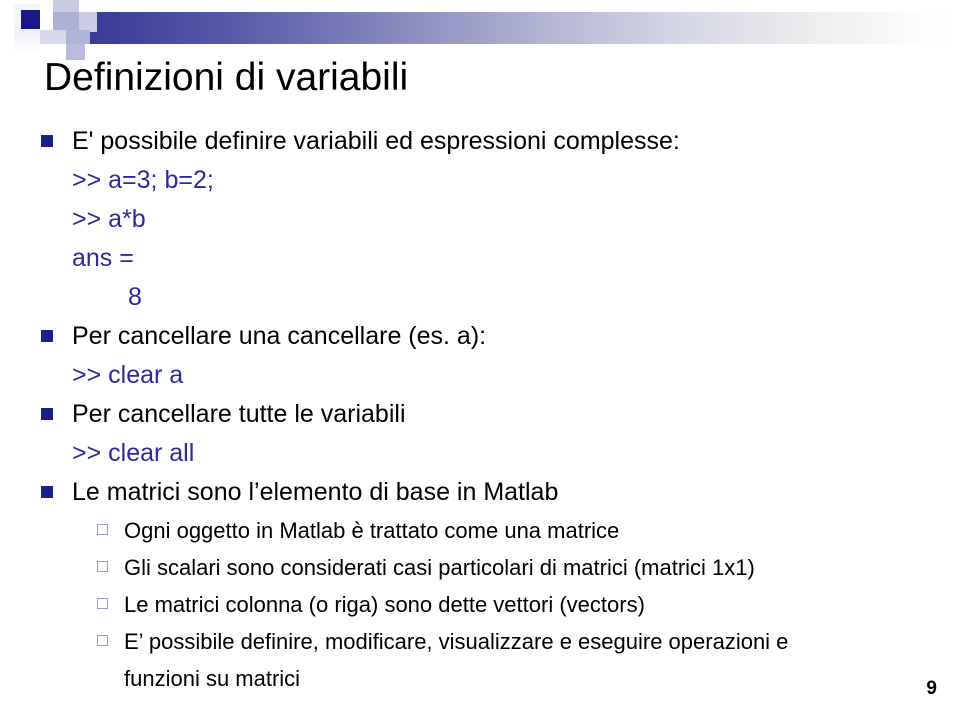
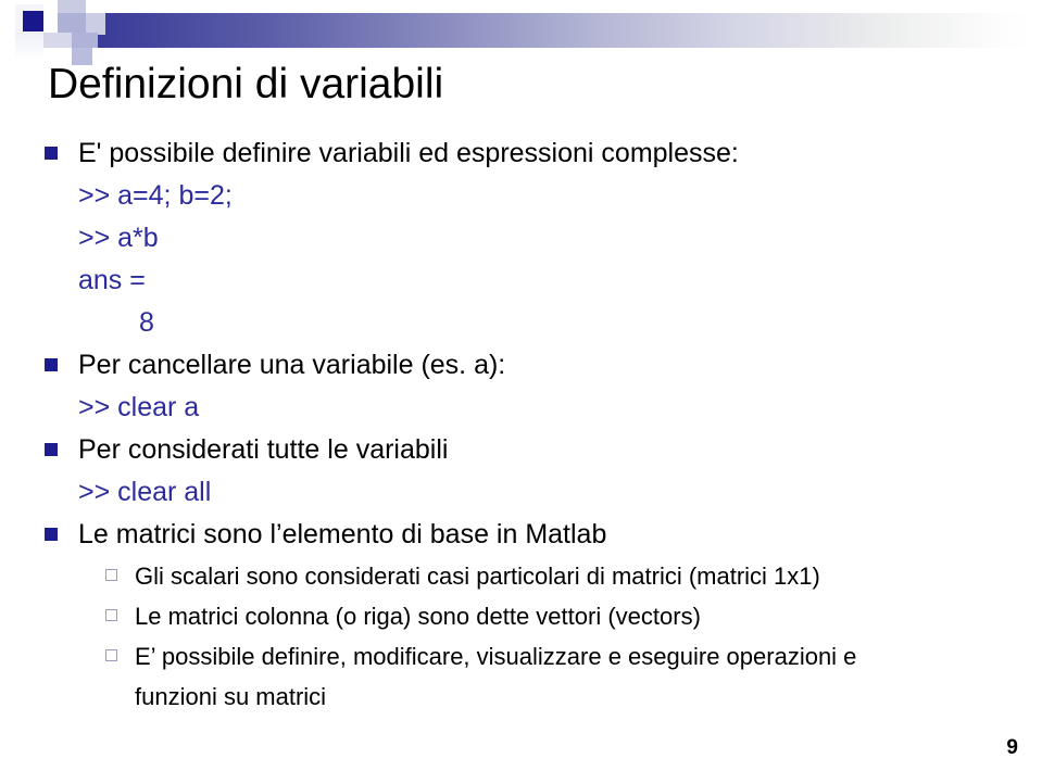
  Definizioni di variabili
  E' possibile definire variabili ed espressioni complesse:
- >> a=3; b=2;
+ >> a=4; b=2;
  >> a*b
  ans =
  8
- Per cancellare una cancellare (es. a):
+ Per cancellare una variabile (es. a):
  >> clear a
- Per cancellare tutte le variabili
+ Per considerati tutte le variabili
  >> clear all
  Le matrici sono l’elemento di base in Matlab
- Ogni oggetto in Matlab è trattato come una matrice
  Gli scalari sono considerati casi particolari di matrici (matrici 1x1)
  Le matrici colonna (o riga) sono dette vettori (vectors)
  E’ possibile definire, modificare, visualizzare e eseguire operazioni e
  funzioni su matrici
  9
